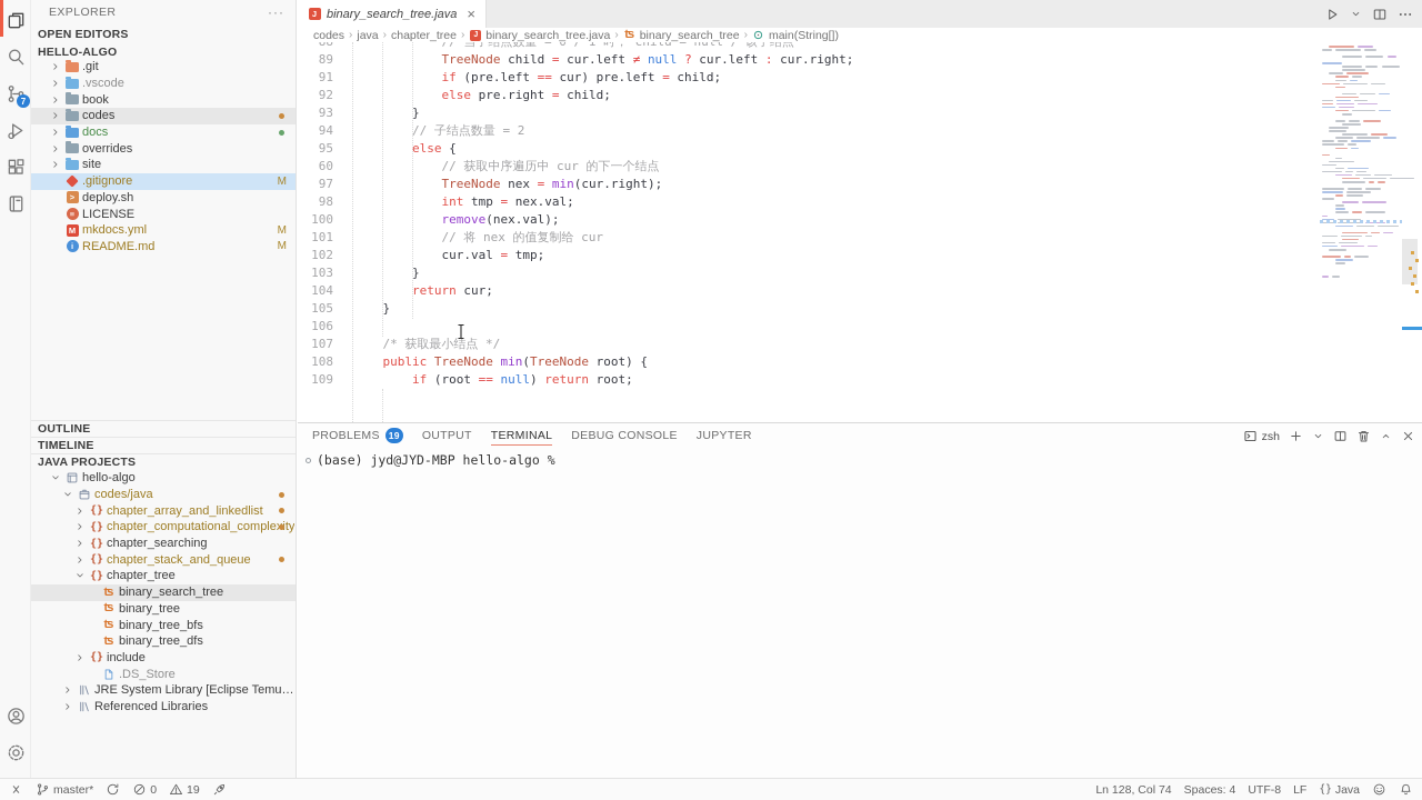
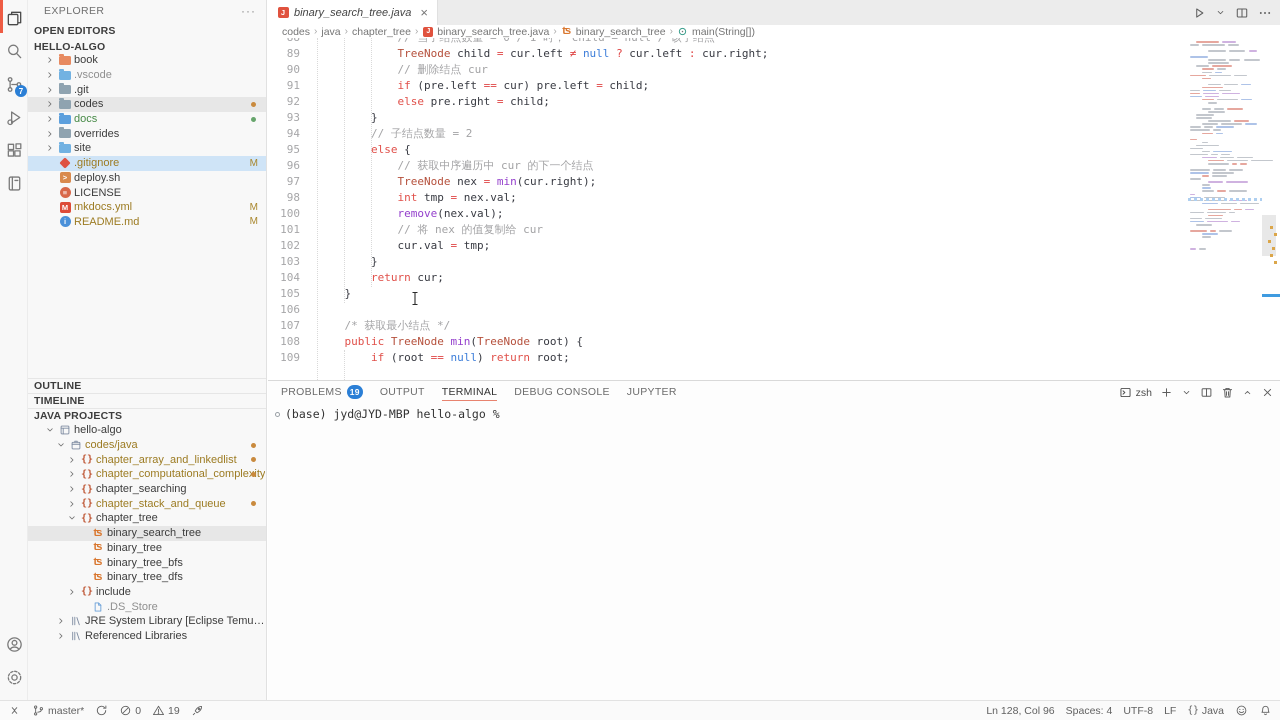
  7
  EXPLORER
  ···
  OPEN EDITORS
  HELLO-ALGO
- .git
+ book
  .vscode
- book
+ .git
  codes
  docs
  overrides
  site
  .gitignore
  M
  >
  deploy.sh
  ≡
  LICENSE
  M
  mkdocs.yml
  M
  i
  README.md
  M
  OUTLINE
  TIMELINE
  JAVA PROJECTS
  hello-algo
  codes/java
  {}
  chapter_array_and_linkedlist
  {}
  chapter_computational_complety
  {}
  chapter_searching
  {}
  chapter_stack_and_queue
  {}
  chapter_tree
  ʦ
  binary_search_tree
  ʦ
  binary_tree
  ʦ
  binary_tree_bfs
  ʦ
  binary_tree_dfs
  {}
  include
  .DS_Store
  JRE System Library [Eclipse Temurin
  Referenced Libraries
  J
  binary_search_tree.java
  ×
  codes
  ›
  java
  ›
  chapter_tree
  ›
  binary_search_tree.java
  ›
  ʦ
  binary_search_tree
  ›
  main(String[])
  88
  // 当子结点数量 = 0 / 1 时， child = null / 该子结点
  89
  TreeNode child = cur.left ≠ null ? cur.left : cur.right;
+ 90
+ // 删除结点 cur
  91
  if (pre.left == cur) pre.left = child;
  92
  else pre.right = child;
  93
  }
  94
  // 子结点数量 = 2
  95
  else {
- 60
+ 96
  // 获取中序遍历中 cur 的下一个结点
  97
  TreeNode nex = min(cur.right);
  98
  int tmp = nex.val;
  100
  remove(nex.val);
  101
  // 将 nex 的值复制给 cur
  102
  cur.val = tmp;
  103
  }
  104
  return cur;
  105
  }
  106
  107
  /* 获取最小结点 */
  108
  public TreeNode min(TreeNode root) {
  109
  if (root == null) return root;
  PROBLEMS
  19
  OUTPUT
  TERMINAL
  DEBUG CONSOLE
  JUPYTER
  zsh
  (base) jyd@JYD-MBP hello-algo %
  master*
  0
  19
- Ln 128, Col 74
+ Ln 128, Col 96
  Spaces: 4
  UTF-8
  LF
  {}
  Java
